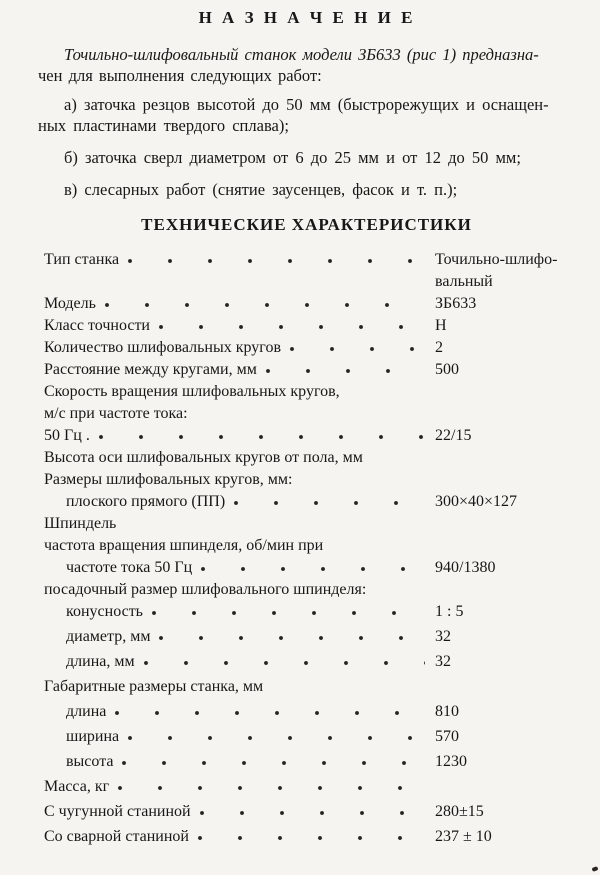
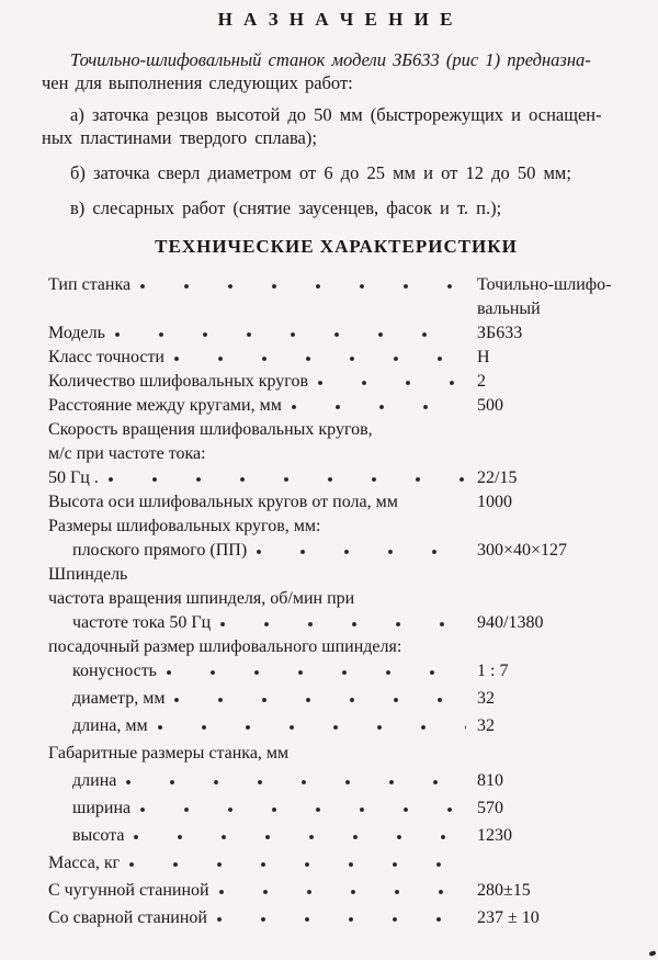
  Н А З Н А Ч Е Н И Е
  Точильно-шлифовальный станок модели ЗБ633 (рис 1) предназна-
  чен для выполнения следующих работ:
  а) заточка резцов высотой до 50 мм (быстрорежущих и оснащен-
  ных пластинами твердого сплава);
  б) заточка сверл диаметром от 6 до 25 мм и от 12 до 50 мм;
  в) слесарных работ (снятие заусенцев, фасок и т. п.);
  ТЕХНИЧЕСКИЕ ХАРАКТЕРИСТИКИ
  Тип станка
  Точильно-шлифо-
  вальный
  Модель
  ЗБ633
  Класс точности
  Н
  Количество шлифовальных кругов
  2
  Расстояние между кругами, мм
  500
  Скорость вращения шлифовальных кругов,
  м/с при частоте тока:
  50 Гц .
  22/15
  Высота оси шлифовальных кругов от пола, мм
+ 1000
  Размеры шлифовальных кругов, мм:
  плоского прямого (ПП)
  300×40×127
  Шпиндель
  частота вращения шпинделя, об/мин при
  частоте тока 50 Гц
  940/1380
  посадочный размер шлифовального шпинделя:
  конусность
- 1 : 5
+ 1 : 7
  диаметр, мм
  32
  длина, мм
  32
  Габаритные размеры станка, мм
  длина
  810
  ширина
  570
  высота
  1230
  Масса, кг
  С чугунной станиной
  280±15
  Со сварной станиной
  237 ± 10
